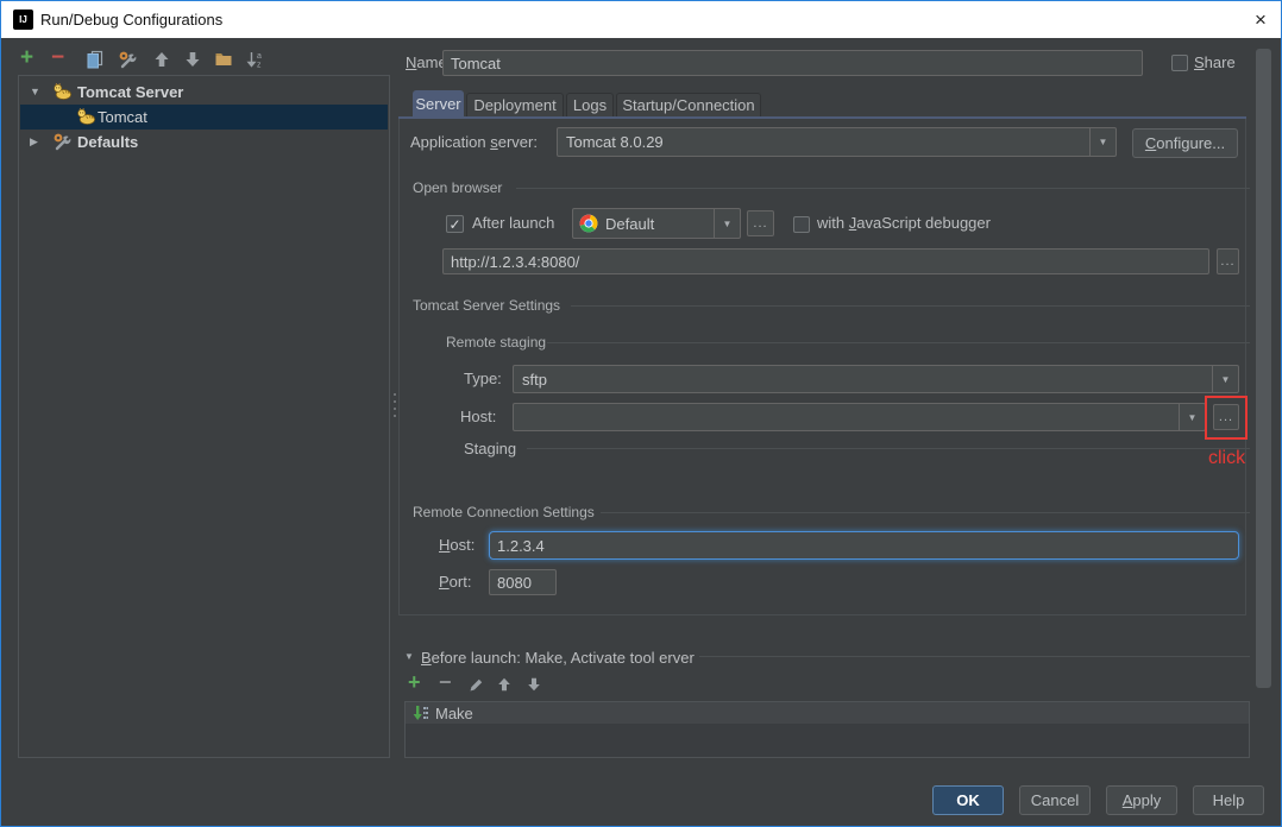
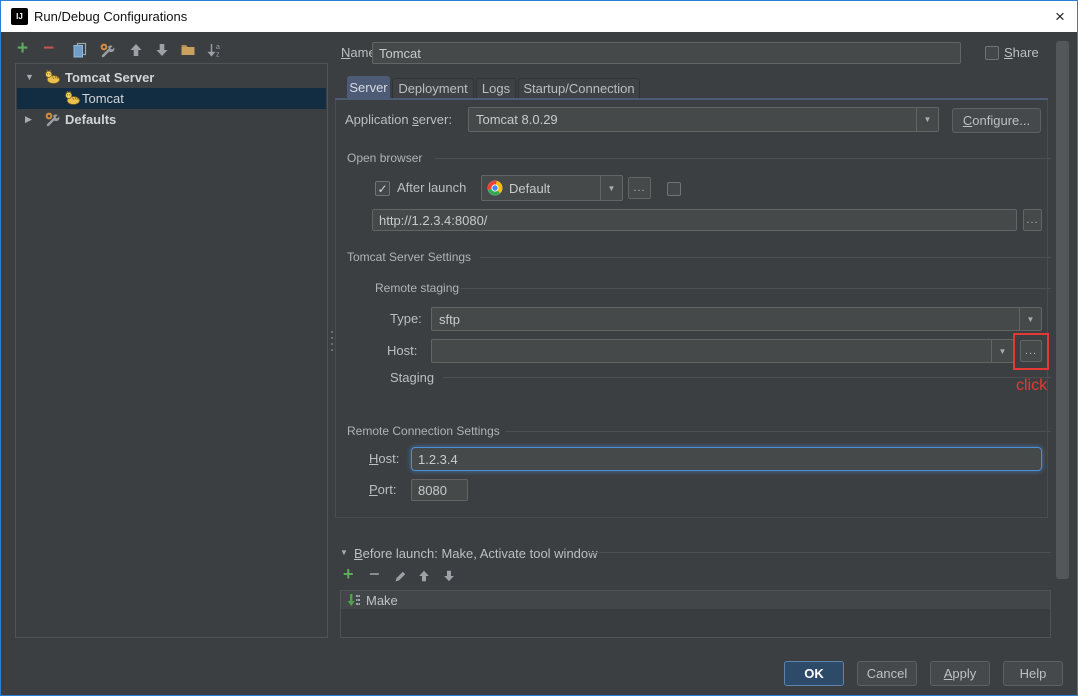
  IJ
  Run/Debug Configurations
  ×
  +
  −
  ▼
  Tomcat Server
  Tomcat
  ▶
  Defaults
  Tomcat
  Share
  Server
  Deployment
  Logs
  Startup/Connection
  Application server:
  Tomcat 8.0.29
  ▼
  Configure...
  Open browser
  ✓
  After launch
  Default
  ▼
  ...
- with JavaScript debugger
  http://1.2.3.4:8080/
  ...
  Tomcat Server Settings
  Remote staging
  Type:
  sftp
  ▼
  Host:
  ▼
  ...
  click
  Staging
  Remote Connection Settings
  Host:
  1.2.3.4
  Port:
  8080
  ▼
- Before launch: Make, Activate tool erver
+ Before launch: Make, Activate tool window
  +
  −
  Make
  OK
  Cancel
  Apply
  Help
